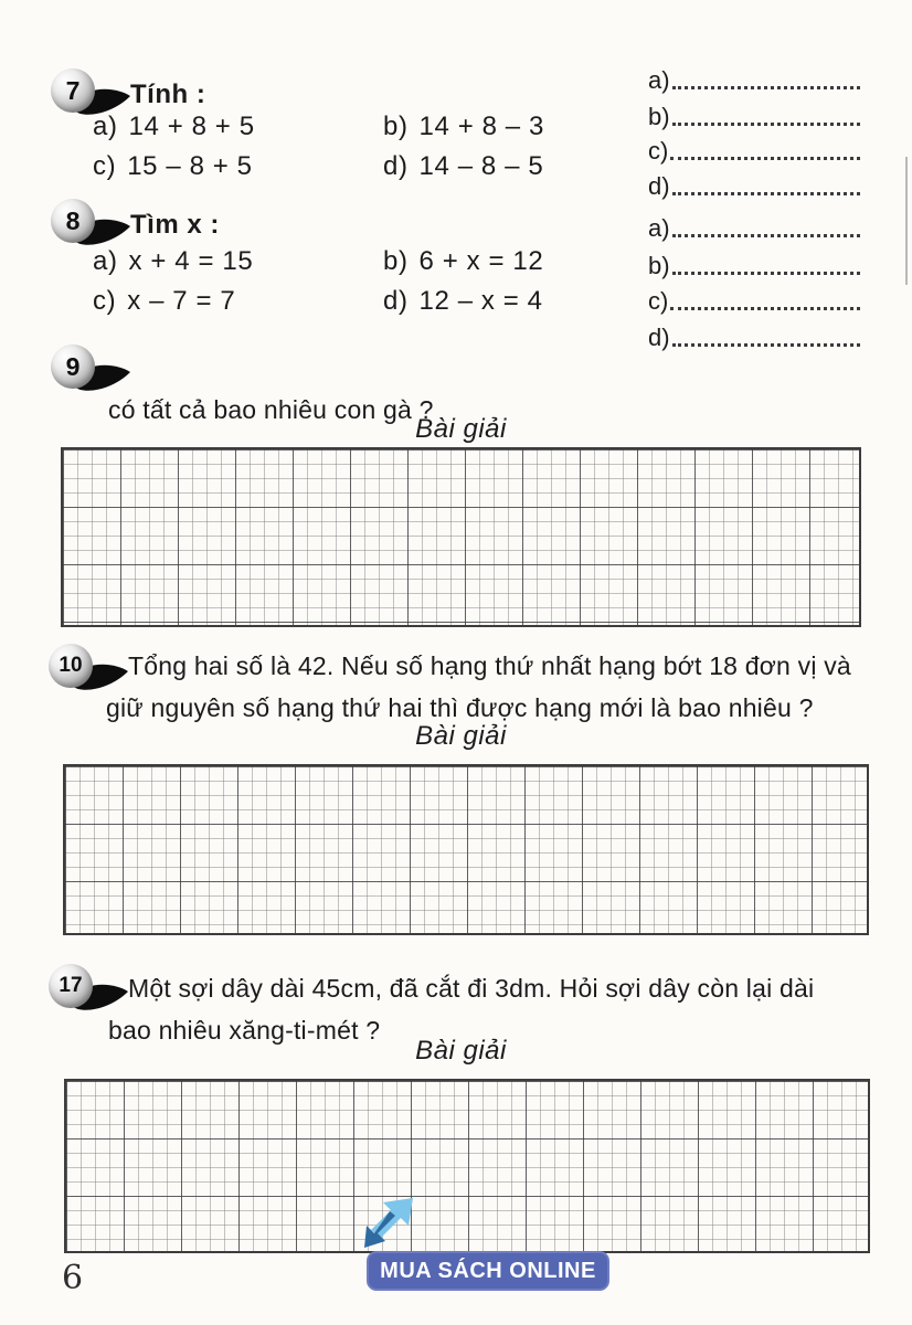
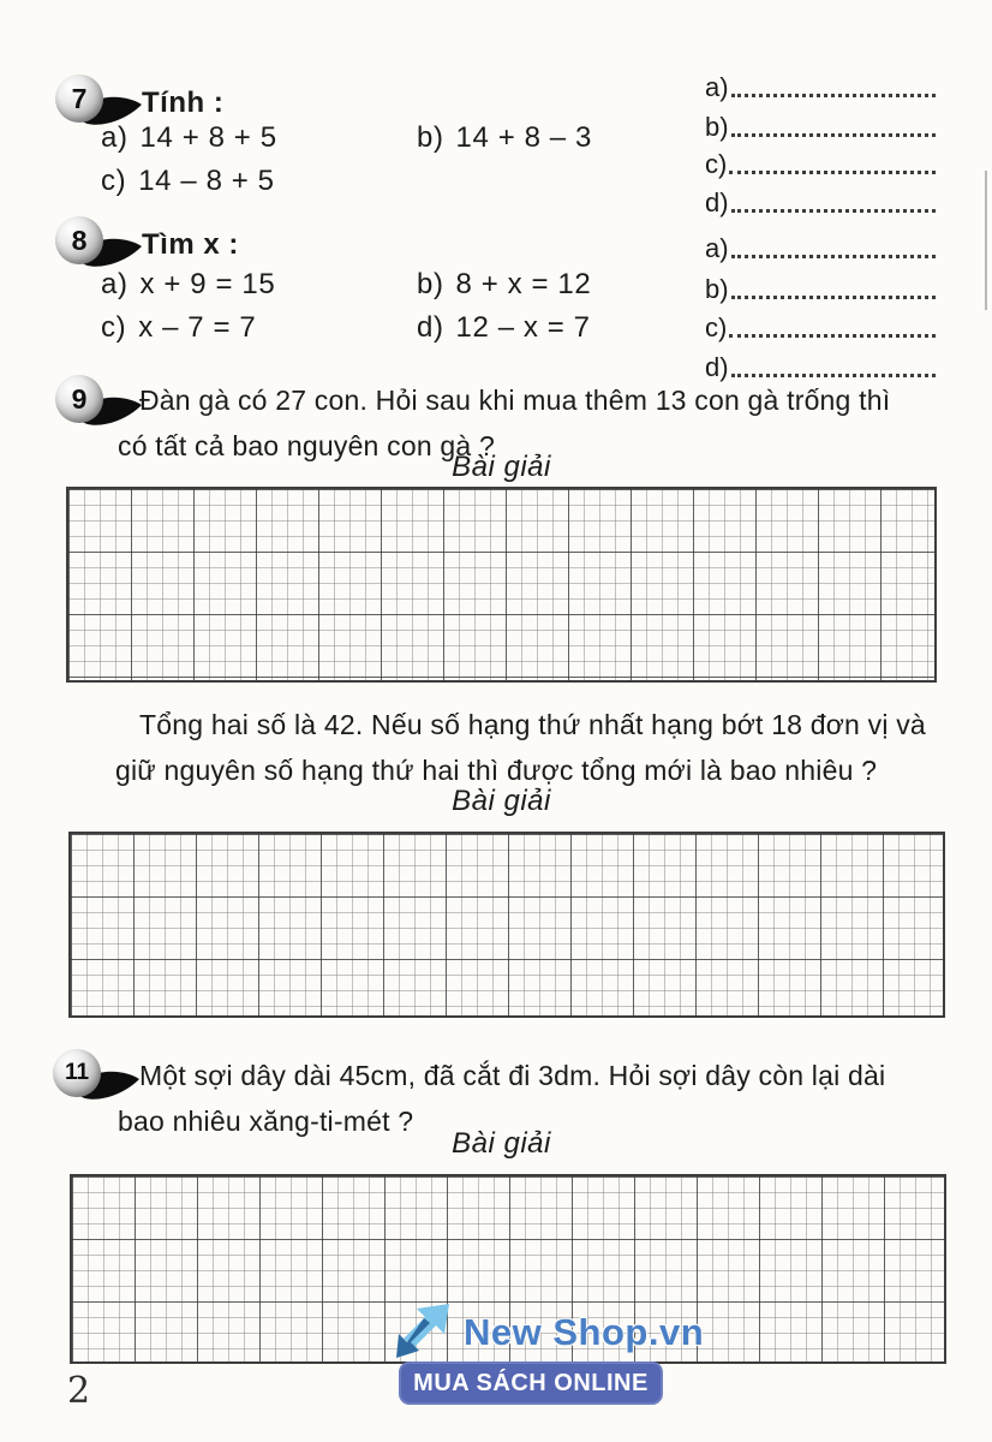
  7
  Tính :
  a) 14 + 8 + 5
  b) 14 + 8 – 3
- c) 15 – 8 + 5
+ c) 14 – 8 + 5
- d) 14 – 8 – 5
  a)
  b)
  c)
  d)
  a)
  b)
  c)
  d)
  8
  Tìm x :
- a) x + 4 = 15
+ a) x + 9 = 15
- b) 6 + x = 12
+ b) 8 + x = 12
  c) x – 7 = 7
- d) 12 – x = 4
+ d) 12 – x = 7
  9
+ Đàn gà có 27 con. Hỏi sau khi mua thêm 13 con gà trống thì
- có tất cả bao nhiêu con gà ?
+ có tất cả bao nguyên con gà ?
  Bài giải
- 10
  Tổng hai số là 42. Nếu số hạng thứ nhất hạng bớt 18 đơn vị và
- giữ nguyên số hạng thứ hai thì được hạng mới là bao nhiêu ?
+ giữ nguyên số hạng thứ hai thì được tổng mới là bao nhiêu ?
  Bài giải
- 17
+ 11
  Một sợi dây dài 45cm, đã cắt đi 3dm. Hỏi sợi dây còn lại dài
  bao nhiêu xăng-ti-mét ?
  Bài giải
+ New Shop.vn
  MUA SÁCH ONLINE
- 6
+ 2
